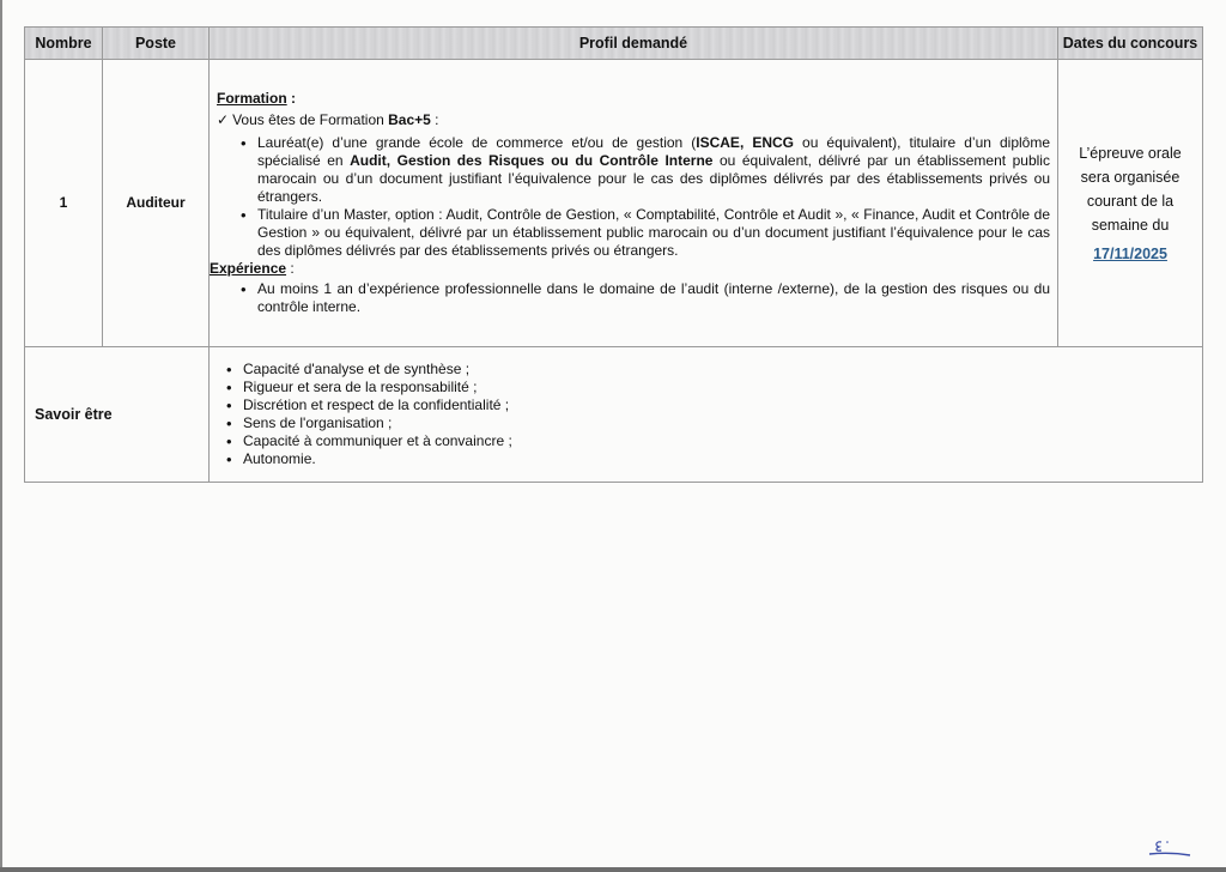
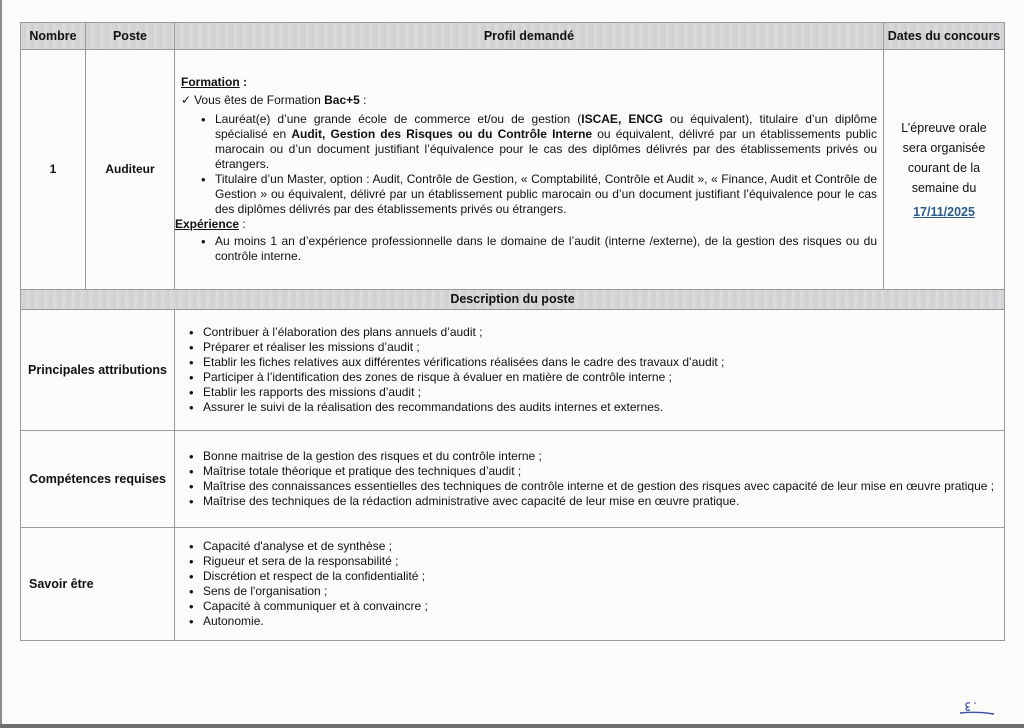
  Nombre	Poste	Profil demandé	Dates du concours
- 1	Auditeur	Formation : ✓ Vous êtes de Formation Bac+5 : Lauréat(e) d’une grande école de commerce et/ou de gestion (ISCAE, ENCG ou équivalent), titulaire d’un diplôme spécialisé en Audit, Gestion des Risques ou du Contrôle Interne ou équivalent, délivré par un établissement public marocain ou d’un document justifiant l’équivalence pour le cas des diplômes délivrés par des établissements privés ou étrangers.Titulaire d’un Master, option : Audit, Contrôle de Gestion, « Comptabilité, Contrôle et Audit », « Finance, Audit et Contrôle de Gestion » ou équivalent, délivré par un établissement public marocain ou d’un document justifiant l’équivalence pour le cas des diplômes délivrés par des établissements privés ou étrangers. Expérience : Au moins 1 an d’expérience professionnelle dans le domaine de l’audit (interne /externe), de la gestion des risques ou du contrôle interne.	L’épreuve orale sera organisée courant de la semaine du 17/11/2025
+ 1	Auditeur	Formation : ✓ Vous êtes de Formation Bac+5 : Lauréat(e) d’une grande école de commerce et/ou de gestion (ISCAE, ENCG ou équivalent), titulaire d’un diplôme spécialisé en Audit, Gestion des Risques ou du Contrôle Interne ou équivalent, délivré par un établissements public marocain ou d’un document justifiant l’équivalence pour le cas des diplômes délivrés par des établissements privés ou étrangers.Titulaire d’un Master, option : Audit, Contrôle de Gestion, « Comptabilité, Contrôle et Audit », « Finance, Audit et Contrôle de Gestion » ou équivalent, délivré par un établissement public marocain ou d’un document justifiant l’équivalence pour le cas des diplômes délivrés par des établissements privés ou étrangers. Expérience : Au moins 1 an d’expérience professionnelle dans le domaine de l’audit (interne /externe), de la gestion des risques ou du contrôle interne.	L’épreuve orale sera organisée courant de la semaine du 17/11/2025
+ Description du poste
+ Principales attributions	Contribuer à l’élaboration des plans annuels d’audit ;Préparer et réaliser les missions d’audit ;Etablir les fiches relatives aux différentes vérifications réalisées dans le cadre des travaux d’audit ;Participer à l’identification des zones de risque à évaluer en matière de contrôle interne ;Etablir les rapports des missions d’audit ;Assurer le suivi de la réalisation des recommandations des audits internes et externes.
+ Compétences requises	Bonne maitrise de la gestion des risques et du contrôle interne ;Maîtrise totale théorique et pratique des techniques d’audit ;Maîtrise des connaissances essentielles des techniques de contrôle interne et de gestion des risques avec capacité de leur mise en œuvre pratique ;Maîtrise des techniques de la rédaction administrative avec capacité de leur mise en œuvre pratique.
  Savoir être	Capacité d'analyse et de synthèse ;Rigueur et sera de la responsabilité ;Discrétion et respect de la confidentialité ;Sens de l'organisation ;Capacité à communiquer et à convaincre ; Autonomie.
